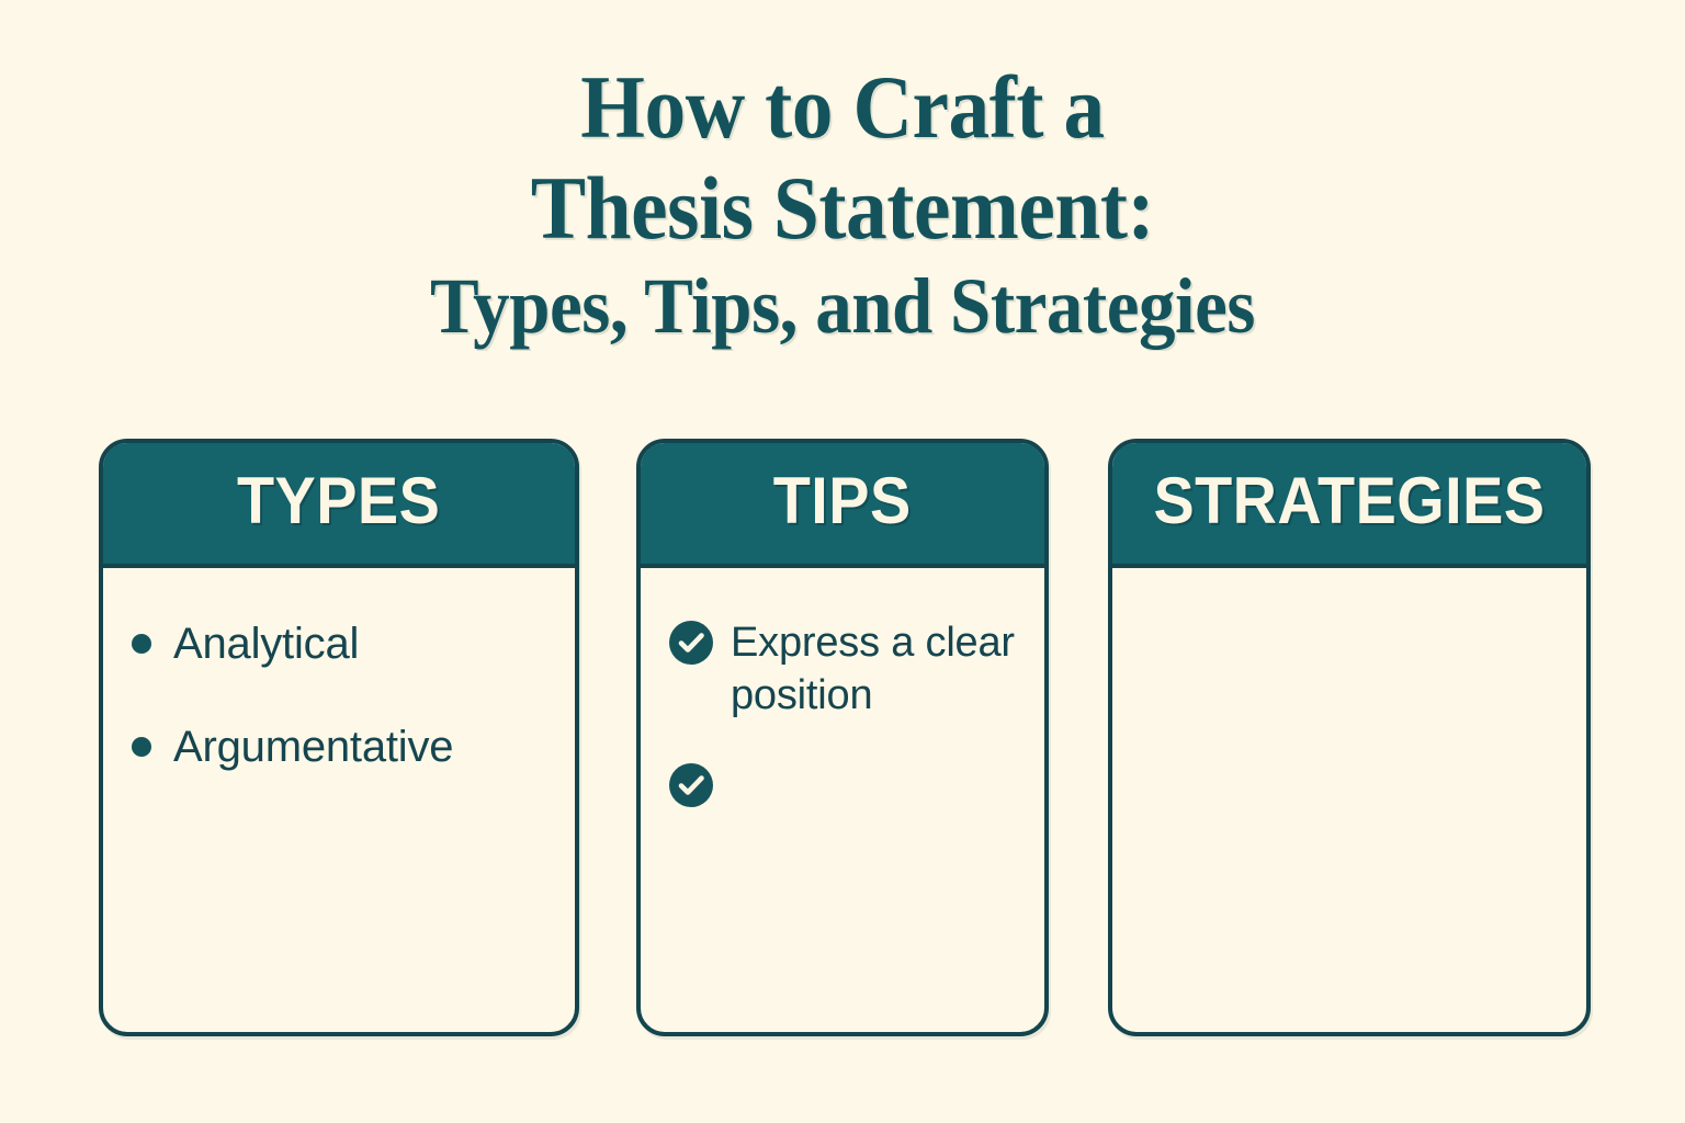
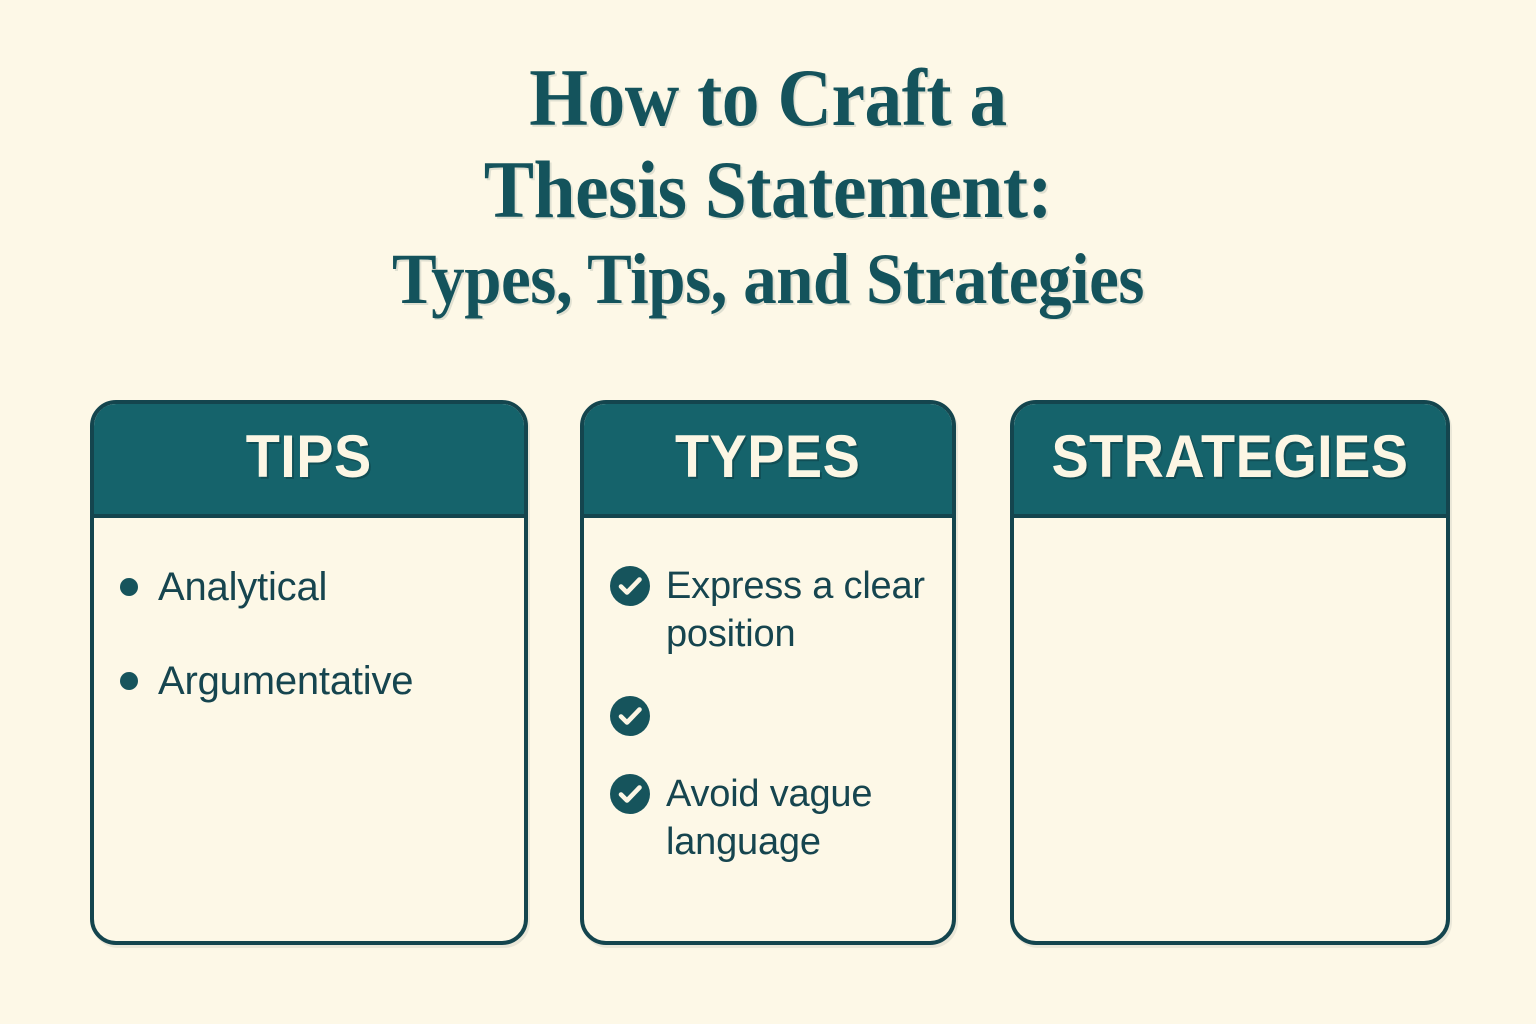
  How to Craft a
  Thesis Statement:
  Types, Tips, and Strategies
- TYPES
+ TIPS
  Analytical
  Argumentative
- TIPS
+ TYPES
  Express a clear position
+ Avoid vague language
  STRATEGIES
